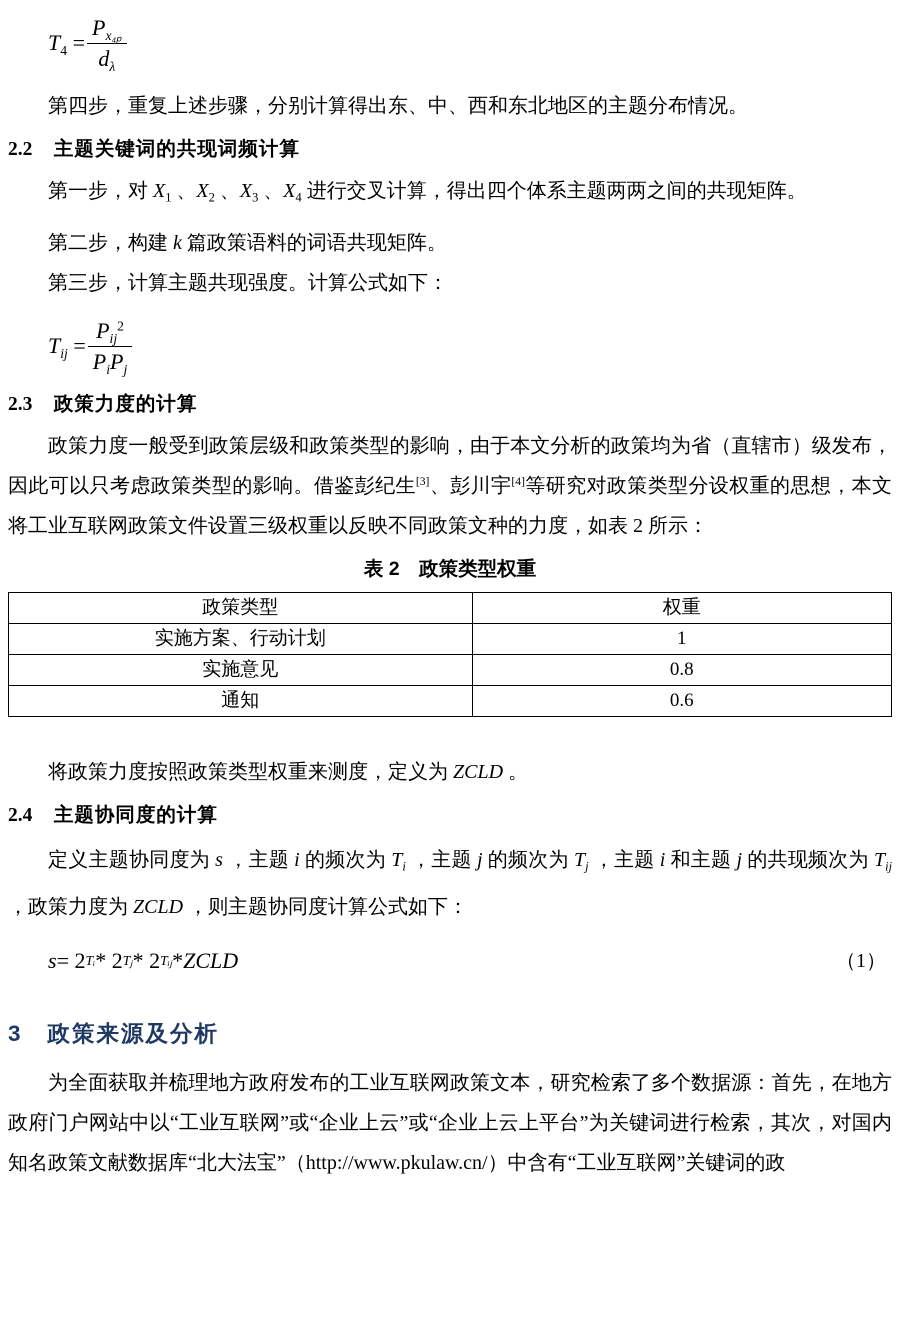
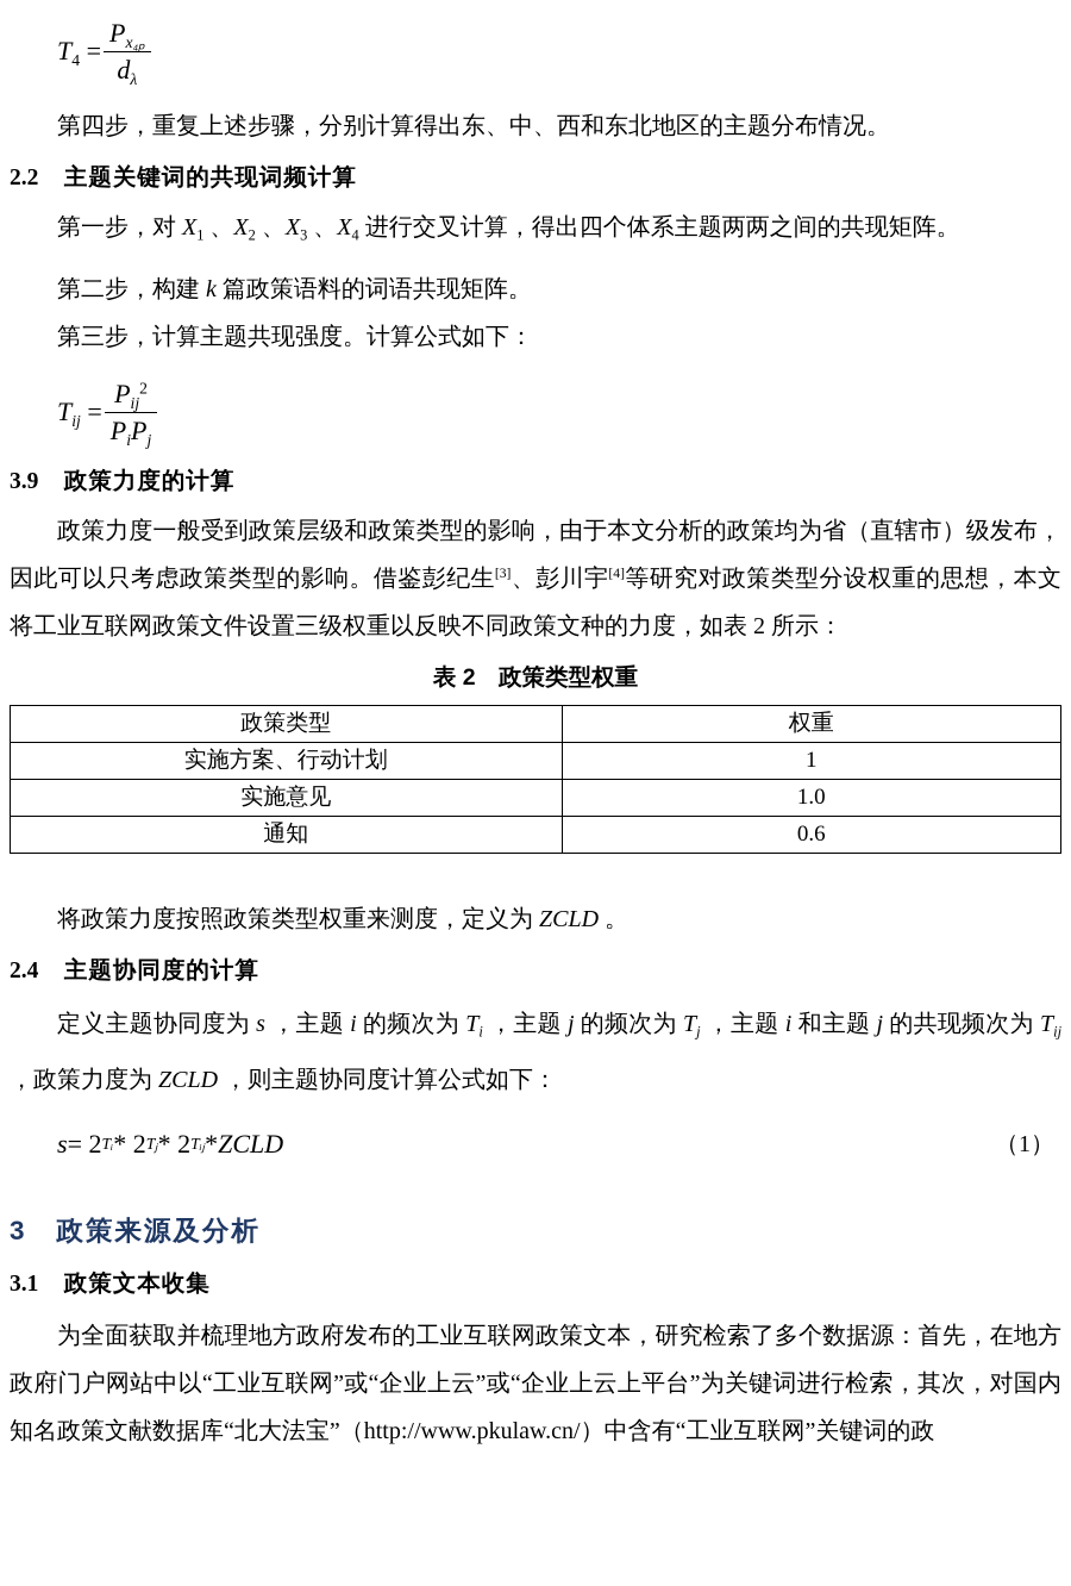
  T4 =
  Px₄ₚ
  dλ
  第四步，重复上述步骤，分别计算得出东、中、西和东北地区的主题分布情况。
  2.2 主题关键词的共现词频计算
  第一步，对 X1 、X2 、X3 、X4 进行交叉计算，得出四个体系主题两两之间的共现矩阵。
  第二步，构建 k 篇政策语料的词语共现矩阵。
  第三步，计算主题共现强度。计算公式如下：
  Tij =
  Pij2
  PiPj
- 2.3 政策力度的计算
+ 3.9 政策力度的计算
  政策力度一般受到政策层级和政策类型的影响，由于本文分析的政策均为省（直辖市）级发布，因此可以只考虑政策类型的影响。借鉴彭纪生[3]、彭川宇[4]等研究对政策类型分设权重的思想，本文将工业互联网政策文件设置三级权重以反映不同政策文种的力度，如表 2 所示：
  表 2 政策类型权重
  政策类型	权重
  实施方案、行动计划	1
- 实施意见	0.8
+ 实施意见	1.0
  通知	0.6
  将政策力度按照政策类型权重来测度，定义为 ZCLD 。
  2.4 主题协同度的计算
  定义主题协同度为 s ，主题 i 的频次为 Ti ，主题 j 的频次为 Tj ，主题 i 和主题 j 的共现频次为 Tij ，政策力度为 ZCLD ，则主题协同度计算公式如下：
  s
  = 2
  Tᵢ
  * 2
  Tⱼ
  * 2
  Tᵢⱼ
  *
  ZCLD
  （1）
  3 政策来源及分析
+ 3.1 政策文本收集
  为全面获取并梳理地方政府发布的工业互联网政策文本，研究检索了多个数据源：首先，在地方政府门户网站中以“工业互联网”或“企业上云”或“企业上云上平台”为关键词进行检索，其次，对国内知名政策文献数据库“北大法宝”（http://www.pkulaw.cn/）中含有“工业互联网”关键词的政
